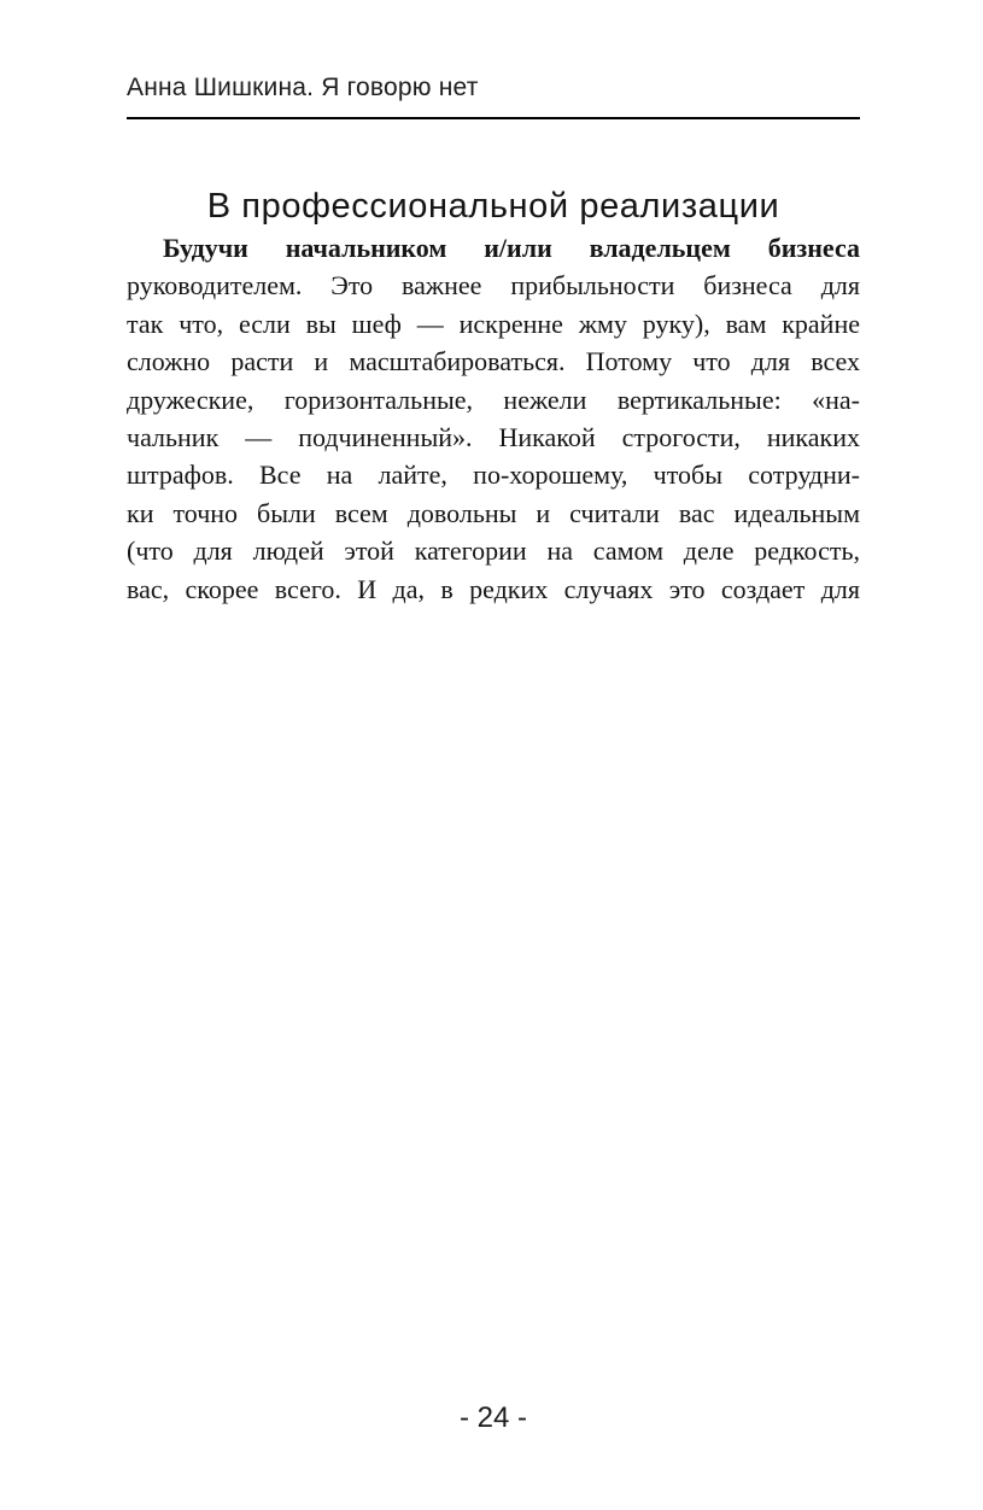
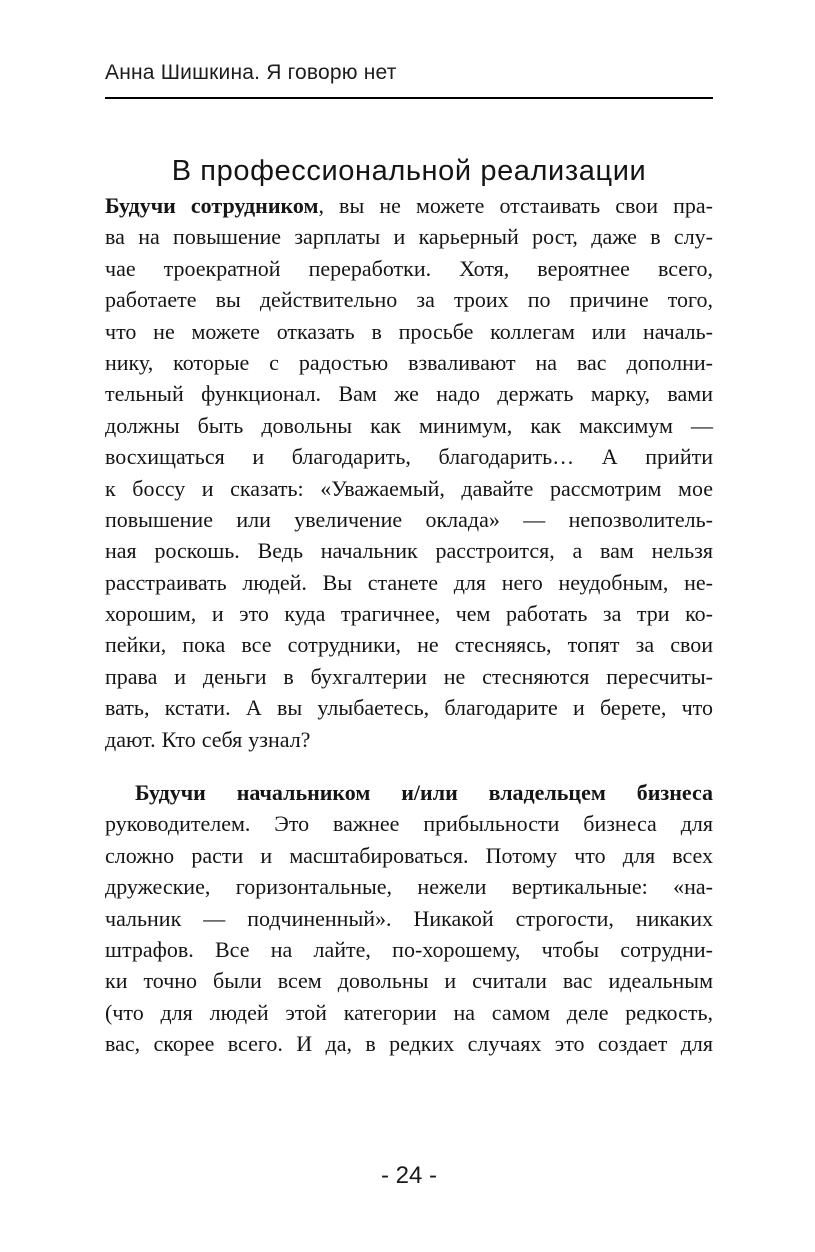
  Анна Шишкина. Я говорю нет
  В профессиональной реализации
+ Будучи сотрудником, вы не можете отстаивать свои пра-
+ ва на повышение зарплаты и карьерный рост, даже в слу-
+ чае троекратной переработки. Хотя, вероятнее всего,
+ работаете вы действительно за троих по причине того,
+ что не можете отказать в просьбе коллегам или началь-
+ нику, которые с радостью взваливают на вас дополни-
+ тельный функционал. Вам же надо держать марку, вами
+ должны быть довольны как минимум, как максимум —
+ восхищаться и благодарить, благодарить… А прийти
+ к боссу и сказать: «Уважаемый, давайте рассмотрим мое
+ повышение или увеличение оклада» — непозволитель-
+ ная роскошь. Ведь начальник расстроится, а вам нельзя
+ расстраивать людей. Вы станете для него неудобным, не-
+ хорошим, и это куда трагичнее, чем работать за три ко-
+ пейки, пока все сотрудники, не стесняясь, топят за свои
+ права и деньги в бухгалтерии не стесняются пересчиты-
+ вать, кстати. А вы улыбаетесь, благодарите и берете, что
+ дают. Кто себя узнал?
  Будучи начальником и/или владельцем бизнеса
  руководителем. Это важнее прибыльности бизнеса для
- так что, если вы шеф — искренне жму руку), вам крайне
  сложно расти и масштабироваться. Потому что для всех
  дружеские, горизонтальные, нежели вертикальные: «на-
  чальник — подчиненный». Никакой строгости, никаких
  штрафов. Все на лайте, по-хорошему, чтобы сотрудни-
  ки точно были всем довольны и считали вас идеальным
  (что для людей этой категории на самом деле редкость,
  вас, скорее всего. И да, в редких случаях это создает для
  - 24 -
